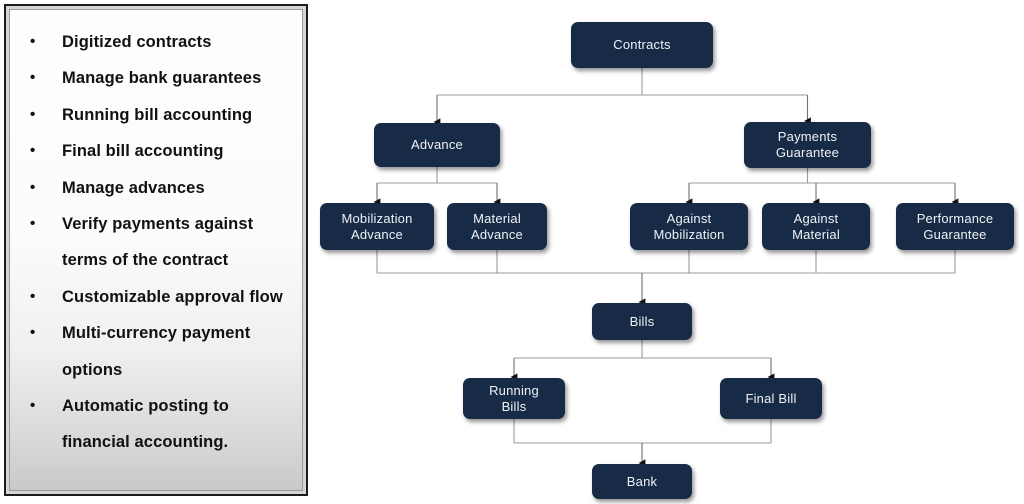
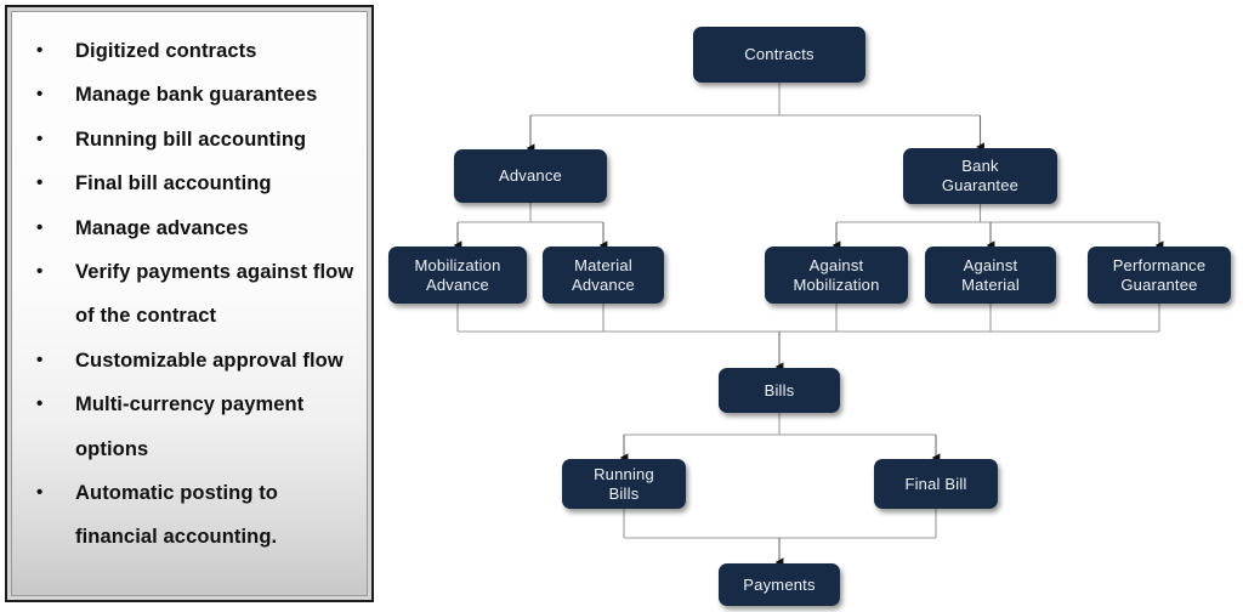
  •
  Digitized contracts
  •
  Manage bank guarantees
  •
  Running bill accounting
  •
  Final bill accounting
  •
  Manage advances
  •
- Verify payments against terms of the contract
+ Verify payments against flow of the contract
  •
  Customizable approval flow
  •
  Multi-currency payment options
  •
  Automatic posting to financial accounting.
  Contracts
  Advance
- Payments
+ Bank
  Guarantee
  Mobilization
  Advance
  Material
  Advance
  Against
  Mobilization
  Against
  Material
  Performance
  Guarantee
  Bills
  Running
  Bills
  Final Bill
- Bank
+ Payments
